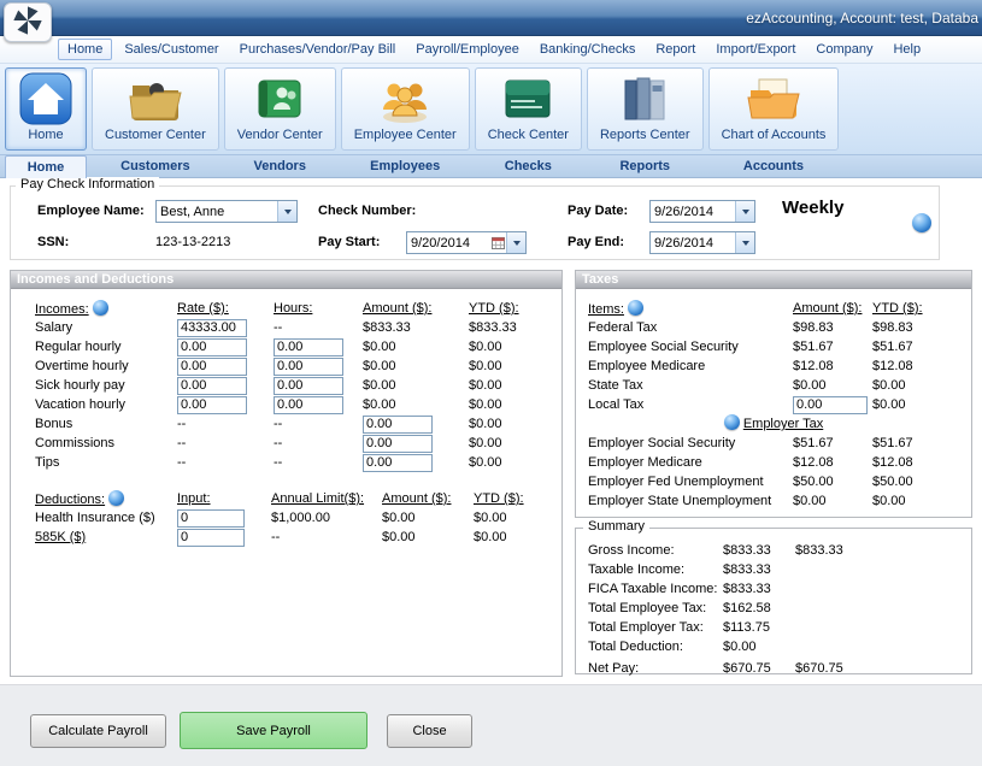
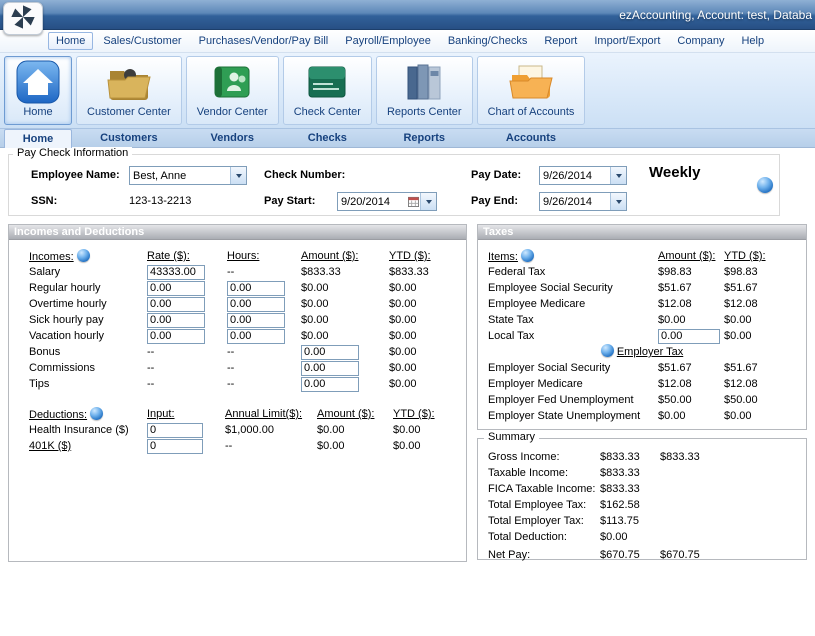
  ezAccounting, Account: test, Databa
  Home
  Sales/Customer
  Purchases/Vendor/Pay Bill
  Payroll/Employee
  Banking/Checks
  Report
  Import/Export
  Company
  Help
  Home
  Home
  Customer Center
  Customers
  Vendor Center
  Vendors
- Employee Center
- Employees
  Check Center
  Checks
  Reports Center
  Reports
  Chart of Accounts
  Accounts
  Pay Check Information
  Employee Name:
  Best, Anne
  Check Number:
  Pay Date:
  9/26/2014
  Weekly
  SSN:
  123-13-2213
  Pay Start:
  9/20/2014
  Pay End:
  9/26/2014
  Incomes and Deductions
  Incomes:
  Rate ($):
  Hours:
  Amount ($):
  YTD ($):
  Salary
  43333.00
  --
  $833.33
  $833.33
  Regular hourly
  0.00
  0.00
  $0.00
  $0.00
  Overtime hourly
  0.00
  0.00
  $0.00
  $0.00
  Sick hourly pay
  0.00
  0.00
  $0.00
  $0.00
  Vacation hourly
  0.00
  0.00
  $0.00
  $0.00
  Bonus
  --
  --
  0.00
  $0.00
  Commissions
  --
  --
  0.00
  $0.00
  Tips
  --
  --
  0.00
  $0.00
  Deductions:
  Input:
  Annual Limit($):
  Amount ($):
  YTD ($):
  Health Insurance ($)
  0
  $1,000.00
  $0.00
  $0.00
- 585K ($)
+ 401K ($)
  0
  --
  $0.00
  $0.00
  Taxes
  Items:
  Amount ($):
  YTD ($):
  Federal Tax
  $98.83
  $98.83
  Employee Social Security
  $51.67
  $51.67
  Employee Medicare
  $12.08
  $12.08
  State Tax
  $0.00
  $0.00
  Local Tax
  0.00
  $0.00
  Employer Tax
  Employer Social Security
  $51.67
  $51.67
  Employer Medicare
  $12.08
  $12.08
  Employer Fed Unemployment
  $50.00
  $50.00
  Employer State Unemployment
  $0.00
  $0.00
  Summary
  Gross Income:
  $833.33
  $833.33
  Taxable Income:
  $833.33
  FICA Taxable Income:
  $833.33
  Total Employee Tax:
  $162.58
  Total Employer Tax:
  $113.75
  Total Deduction:
  $0.00
  Net Pay:
  $670.75
  $670.75
- Calculate Payroll
- Save Payroll
- Close
